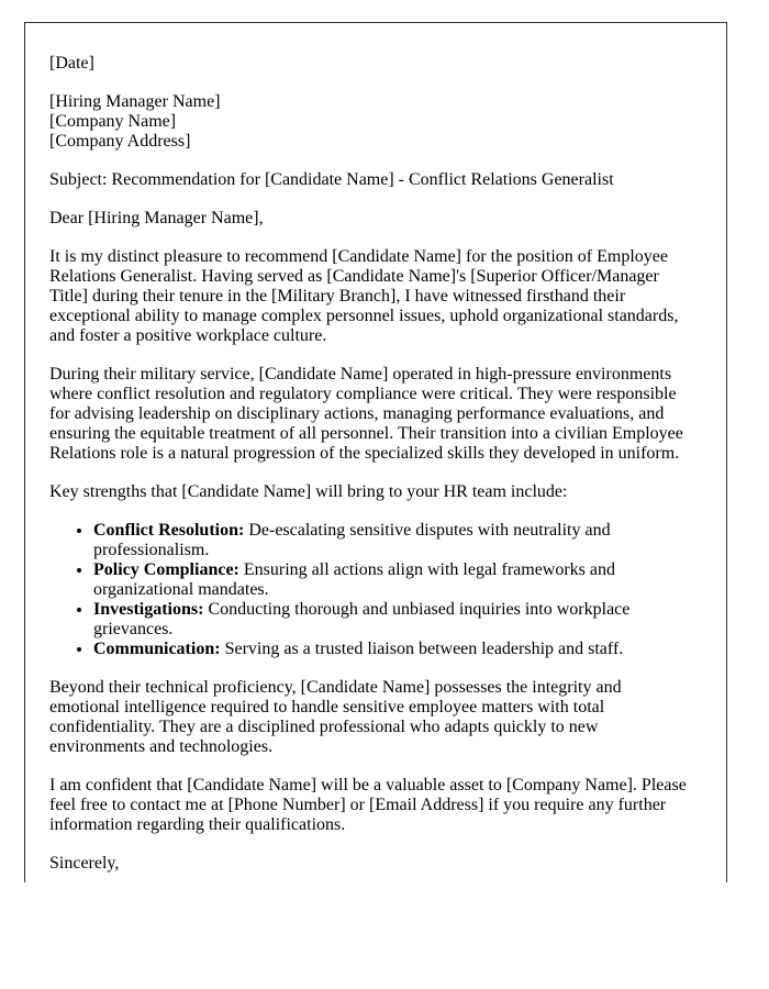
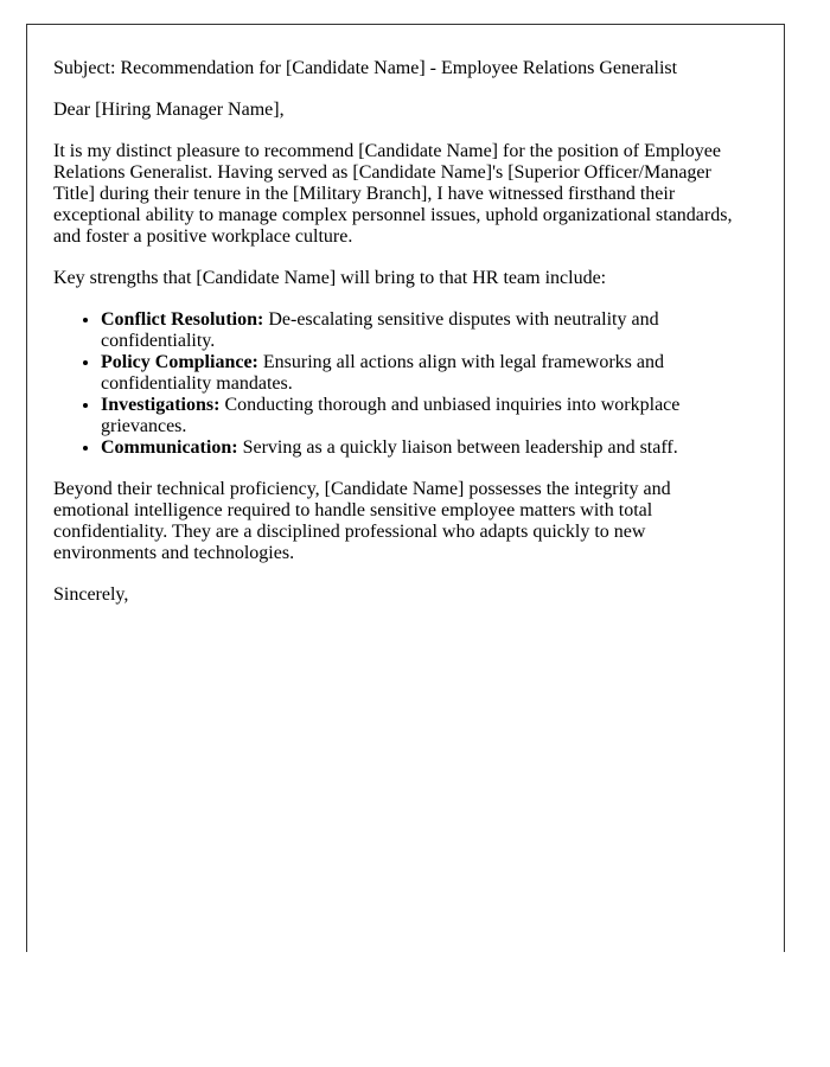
- [Date]
- [Hiring Manager Name]
- [Company Name]
- [Company Address]
- Subject: Recommendation for [Candidate Name] - Conflict Relations Generalist
+ Subject: Recommendation for [Candidate Name] - Employee Relations Generalist
  Dear [Hiring Manager Name],
  It is my distinct pleasure to recommend [Candidate Name] for the position of Employee Relations Generalist. Having served as [Candidate Name]'s [Superior Officer/Manager Title] during their tenure in the [Military Branch], I have witnessed firsthand their exceptional ability to manage complex personnel issues, uphold organizational standards, and foster a positive workplace culture.
- During their military service, [Candidate Name] operated in high-pressure environments where conflict resolution and regulatory compliance were critical. They were responsible for advising leadership on disciplinary actions, managing performance evaluations, and ensuring the equitable treatment of all personnel. Their transition into a civilian Employee Relations role is a natural progression of the specialized skills they developed in uniform.
- Key strengths that [Candidate Name] will bring to your HR team include:
+ Key strengths that [Candidate Name] will bring to that HR team include:
- Conflict Resolution: De-escalating sensitive disputes with neutrality and professionalism.
+ Conflict Resolution: De-escalating sensitive disputes with neutrality and confidentiality.
- Policy Compliance: Ensuring all actions align with legal frameworks and organizational mandates.
+ Policy Compliance: Ensuring all actions align with legal frameworks and confidentiality mandates.
  Investigations: Conducting thorough and unbiased inquiries into workplace grievances.
- Communication: Serving as a trusted liaison between leadership and staff.
+ Communication: Serving as a quickly liaison between leadership and staff.
  Beyond their technical proficiency, [Candidate Name] possesses the integrity and emotional intelligence required to handle sensitive employee matters with total confidentiality. They are a disciplined professional who adapts quickly to new environments and technologies.
- I am confident that [Candidate Name] will be a valuable asset to [Company Name]. Please feel free to contact me at [Phone Number] or [Email Address] if you require any further information regarding their qualifications.
  Sincerely,
